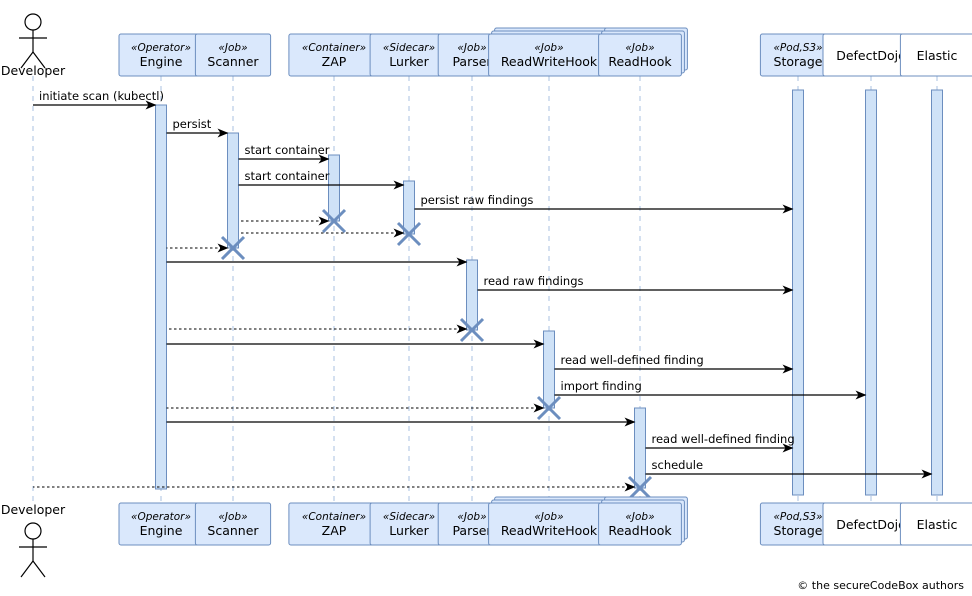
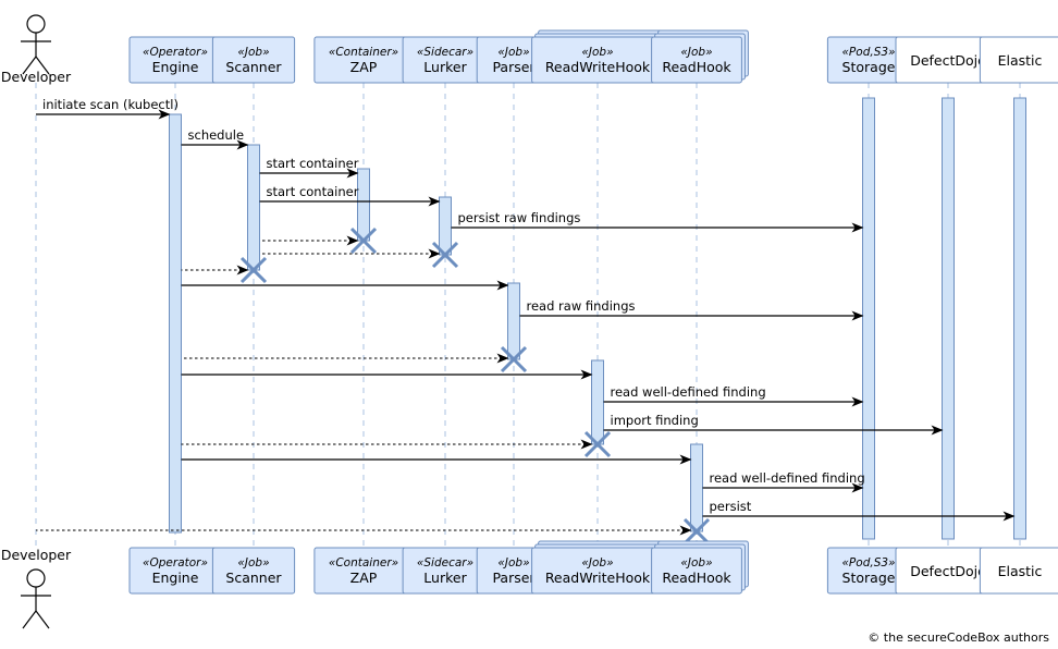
  initiate scan (kubectl)
- persist
+ schedule
  start container
  start container
  persist raw findings
  read raw findings
  read well-defined finding
  import finding
  read well-defined finding
- schedule
+ persist
  «Operator»
  Engine
  «Job»
  Scanner
  «Container»
  ZAP
  «Sidecar»
  Lurker
  «Job»
  Parse
  «Job»
  ReadWriteHook
  «Job»
  ReadHook
  «Pod,S3»
  Storage
  DefectDoj
  Elastic
  «Operator»
  Engine
  «Job»
  Scanner
  «Container»
  ZAP
  «Sidecar»
  Lurker
  «Job»
  Parse
  «Job»
  ReadWriteHook
  «Job»
  ReadHook
  «Pod,S3»
  Storage
  DefectDoj
  Elastic
  Developer
  Developer
  © the secureCodeBox authors
